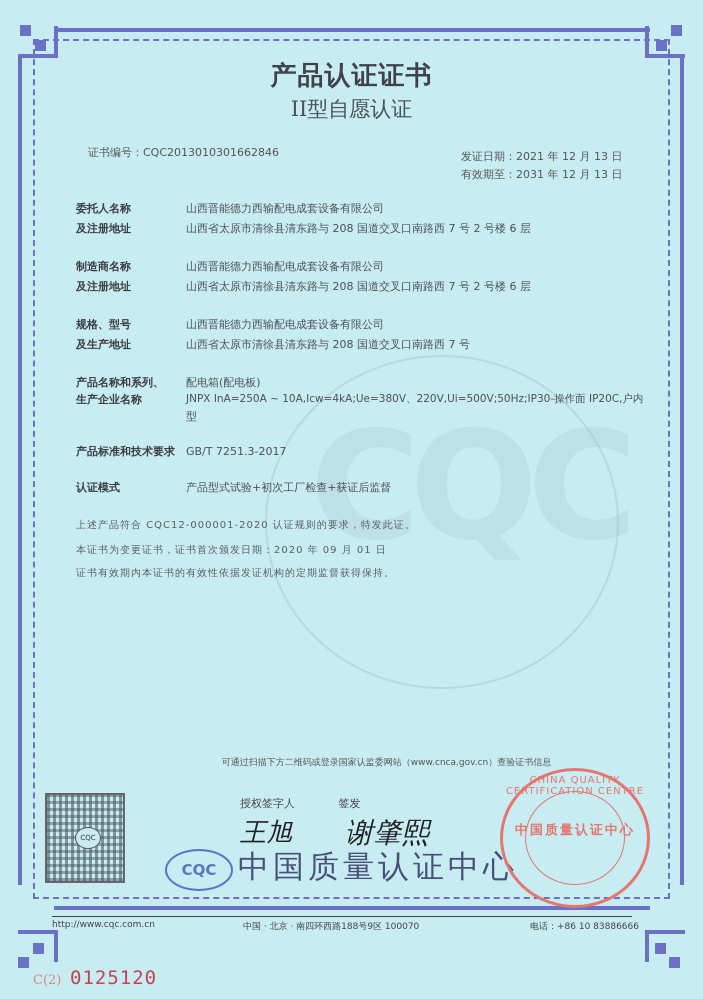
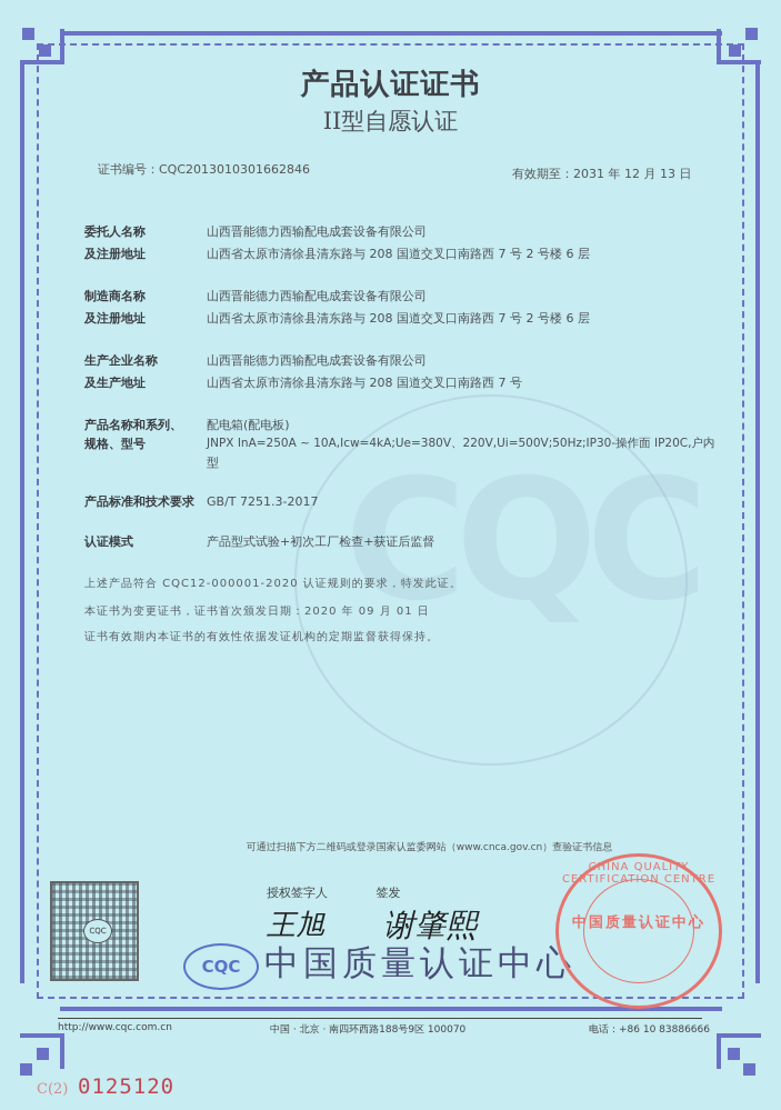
  CQC
  产品认证证书
  II型自愿认证
  证书编号：CQC2013010301662846
- 发证日期：2021 年 12 月 13 日
  有效期至：2031 年 12 月 13 日
  委托人名称
  山西晋能德力西输配电成套设备有限公司
  及注册地址
  山西省太原市清徐县清东路与 208 国道交叉口南路西 7 号 2 号楼 6 层
  制造商名称
  山西晋能德力西输配电成套设备有限公司
  及注册地址
  山西省太原市清徐县清东路与 208 国道交叉口南路西 7 号 2 号楼 6 层
- 规格、型号
+ 生产企业名称
  山西晋能德力西输配电成套设备有限公司
  及生产地址
  山西省太原市清徐县清东路与 208 国道交叉口南路西 7 号
  产品名称和系列、
  配电箱(配电板)
- 生产企业名称
+ 规格、型号
  JNPX InA=250A ~ 10A,Icw=4kA;Ue=380V、220V,Ui=500V;50Hz;IP30-操作面 IP20C,户内
  型
  产品标准和技术要求
  GB/T 7251.3-2017
  认证模式
  产品型式试验+初次工厂检查+获证后监督
  上述产品符合 CQC12-000001-2020 认证规则的要求，特发此证。
  本证书为变更证书，证书首次颁发日期：2020 年 09 月 01 日
  证书有效期内本证书的有效性依据发证机构的定期监督获得保持。
  可通过扫描下方二维码或登录国家认监委网站（www.cnca.gov.cn）查验证书信息
  CQC
  授权签字人 签发
  王旭
  谢肇熙
  CQC
  中国质量认证中心
  CHINA QUALITY CERTIFICATION CENTRE
  中国质量认证中心
  http://www.cqc.com.cn
  中国 · 北京 · 南四环西路188号9区 100070
  电话：+86 10 83886666
  C(2)
  0125120
